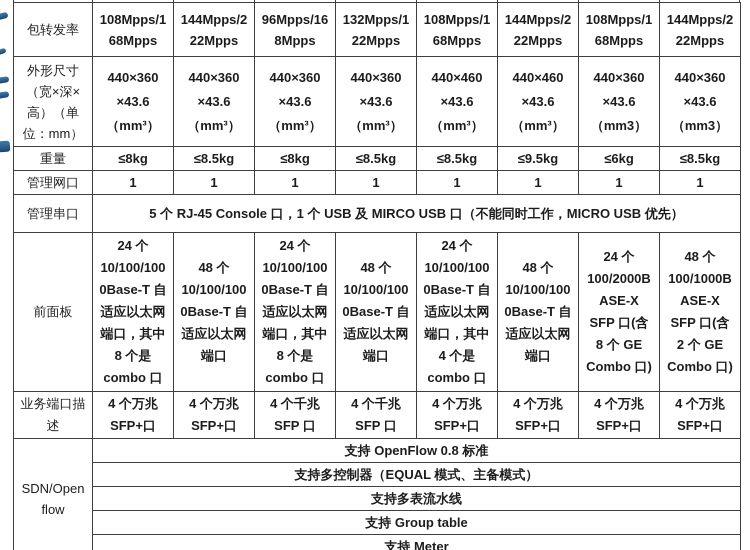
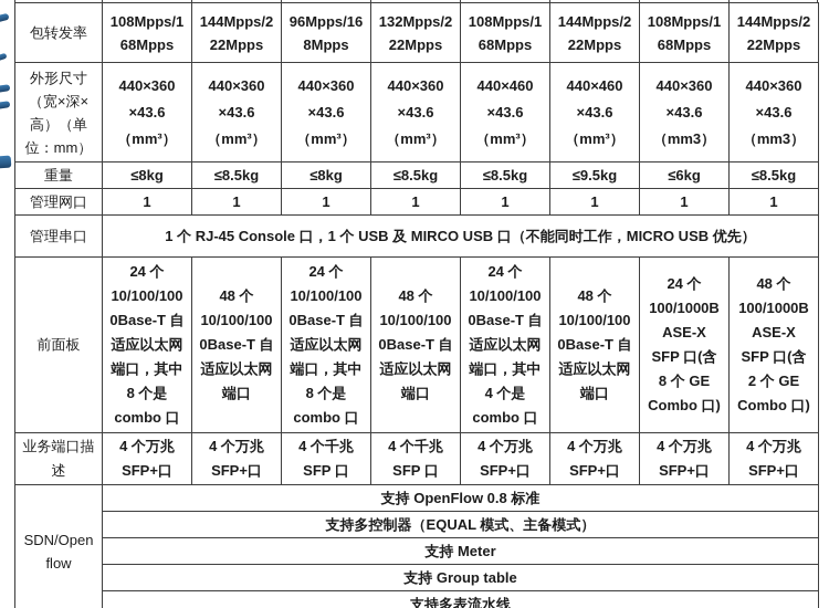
- 包转发率	108Mpps/1 68Mpps	144Mpps/2 22Mpps	96Mpps/16 8Mpps	132Mpps/1 22Mpps	108Mpps/1 68Mpps	144Mpps/2 22Mpps	108Mpps/1 68Mpps	144Mpps/2 22Mpps
+ 包转发率	108Mpps/1 68Mpps	144Mpps/2 22Mpps	96Mpps/16 8Mpps	132Mpps/2 22Mpps	108Mpps/1 68Mpps	144Mpps/2 22Mpps	108Mpps/1 68Mpps	144Mpps/2 22Mpps
  外形尺寸 （宽×深× 高）（单 位：mm）	440×360 ×43.6 （mm³）	440×360 ×43.6 （mm³）	440×360 ×43.6 （mm³）	440×360 ×43.6 （mm³）	440×460 ×43.6 （mm³）	440×460 ×43.6 （mm³）	440×360 ×43.6 （mm3）	440×360 ×43.6 （mm3）
  重量	≤8kg	≤8.5kg	≤8kg	≤8.5kg	≤8.5kg	≤9.5kg	≤6kg	≤8.5kg
  管理网口	1	1	1	1	1	1	1	1
- 管理串口	5 个 RJ-45 Console 口，1 个 USB 及 MIRCO USB 口（不能同时工作，MICRO USB 优先）
+ 管理串口	1 个 RJ-45 Console 口，1 个 USB 及 MIRCO USB 口（不能同时工作，MICRO USB 优先）
- 前面板	24 个 10/100/100 0Base-T 自 适应以太网 端口，其中 8 个是 combo 口	48 个 10/100/100 0Base-T 自 适应以太网 端口	24 个 10/100/100 0Base-T 自 适应以太网 端口，其中 8 个是 combo 口	48 个 10/100/100 0Base-T 自 适应以太网 端口	24 个 10/100/100 0Base-T 自 适应以太网 端口，其中 4 个是 combo 口	48 个 10/100/100 0Base-T 自 适应以太网 端口	24 个 100/2000B ASE-X SFP 口(含 8 个 GE Combo 口)	48 个 100/1000B ASE-X SFP 口(含 2 个 GE Combo 口)
+ 前面板	24 个 10/100/100 0Base-T 自 适应以太网 端口，其中 8 个是 combo 口	48 个 10/100/100 0Base-T 自 适应以太网 端口	24 个 10/100/100 0Base-T 自 适应以太网 端口，其中 8 个是 combo 口	48 个 10/100/100 0Base-T 自 适应以太网 端口	24 个 10/100/100 0Base-T 自 适应以太网 端口，其中 4 个是 combo 口	48 个 10/100/100 0Base-T 自 适应以太网 端口	24 个 100/1000B ASE-X SFP 口(含 8 个 GE Combo 口)	48 个 100/1000B ASE-X SFP 口(含 2 个 GE Combo 口)
  业务端口描 述	4 个万兆 SFP+口	4 个万兆 SFP+口	4 个千兆 SFP 口	4 个千兆 SFP 口	4 个万兆 SFP+口	4 个万兆 SFP+口	4 个万兆 SFP+口	4 个万兆 SFP+口
  SDN/Open flow	支持 OpenFlow 0.8 标准
  支持多控制器（EQUAL 模式、主备模式）
- 支持多表流水线
+ 支持 Meter
  支持 Group table
- 支持 Meter
+ 支持多表流水线
